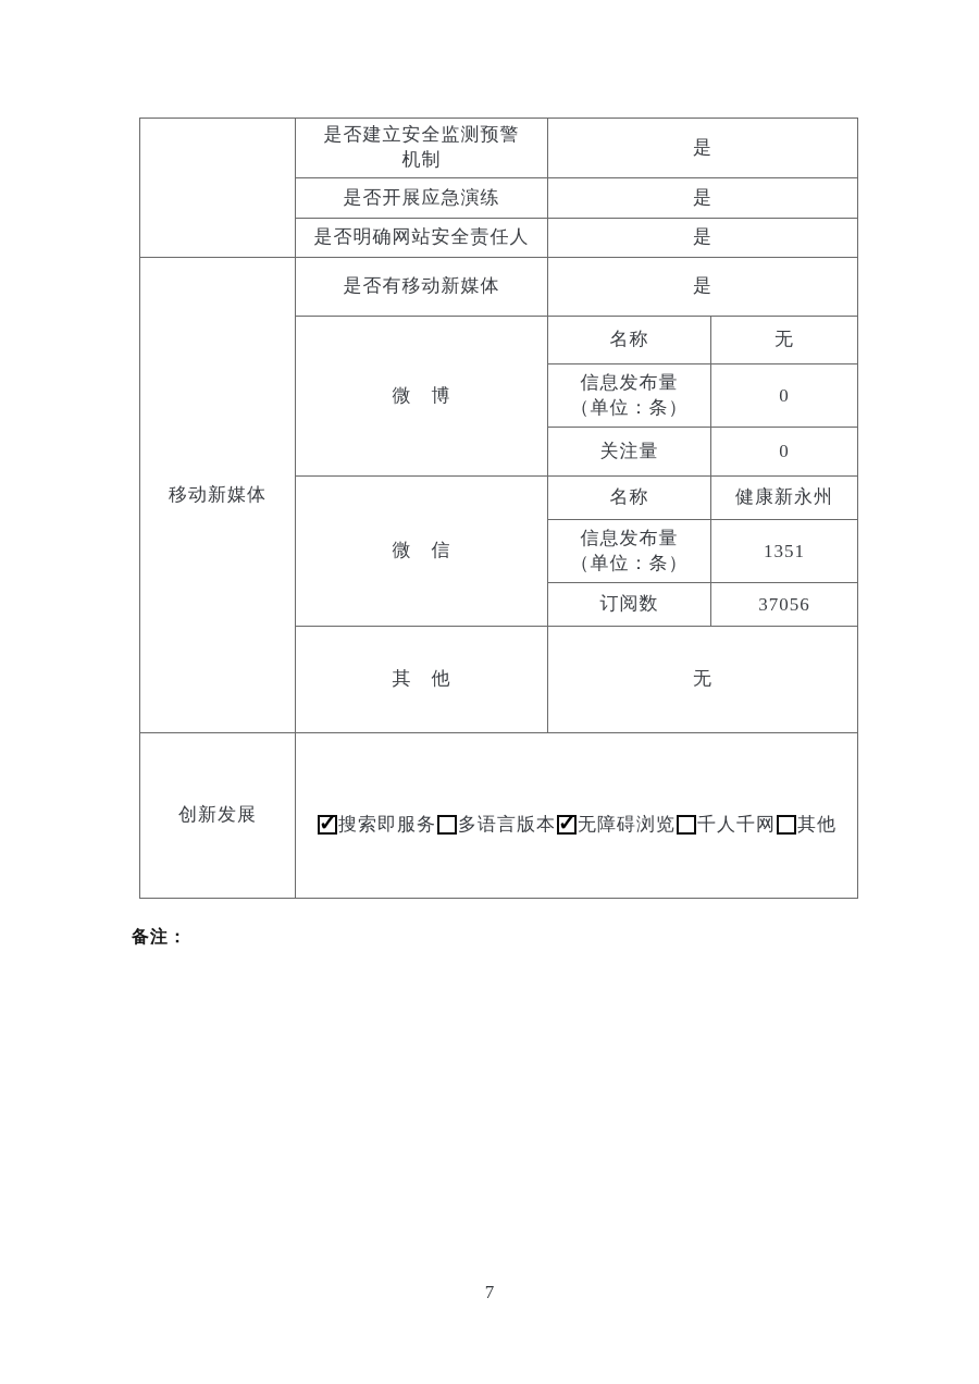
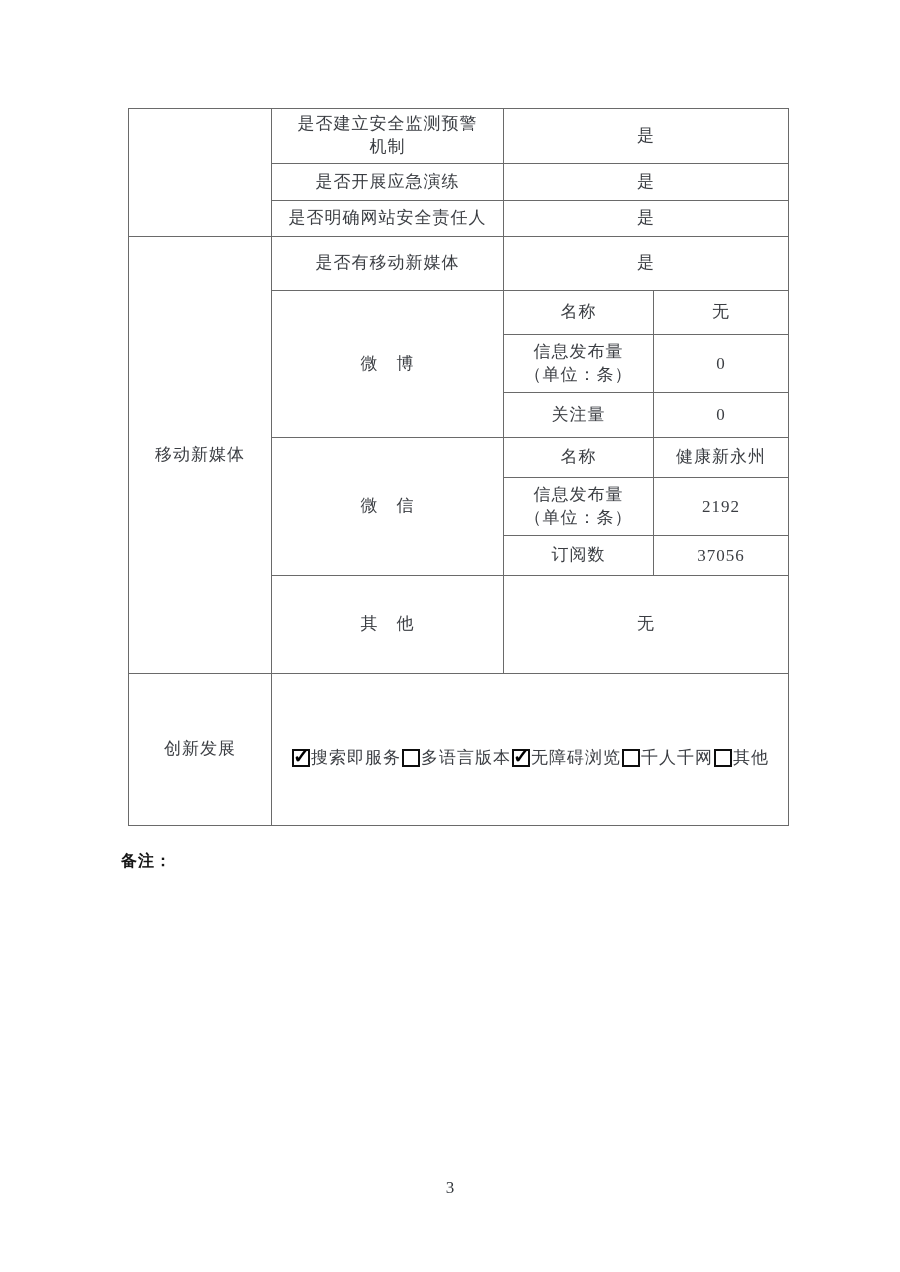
  	是否建立安全监测预警 机制	是
  是否开展应急演练	是
  是否明确网站安全责任人	是
  移动新媒体	是否有移动新媒体	是
  微 博	名称	无
  信息发布量 （单位：条）	0
  关注量	0
  微 信	名称	健康新永州
- 信息发布量 （单位：条）	1351
+ 信息发布量 （单位：条）	2192
  订阅数	37056
  其 他	无
  创新发展	搜索即服务 多语言版本 无障碍浏览 千人千网 其他
  备注：
- 7
+ 3
